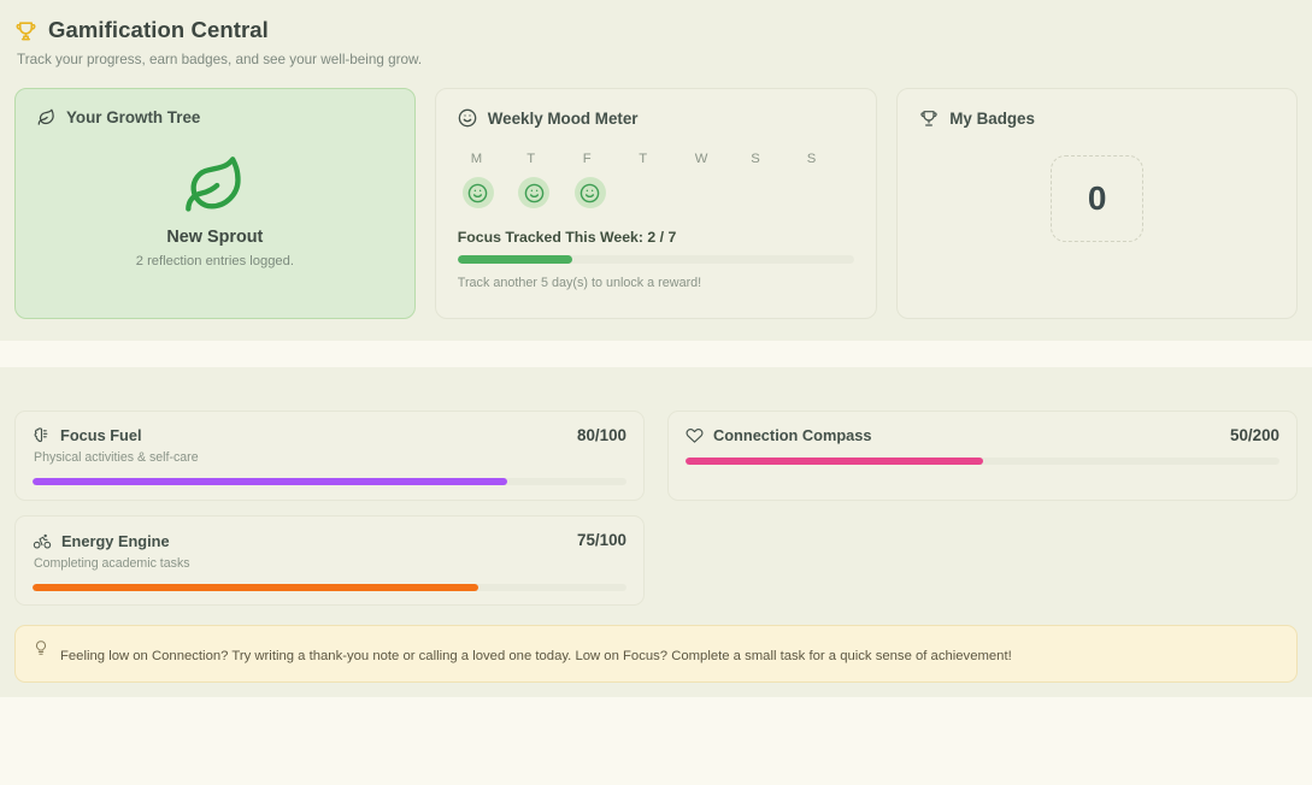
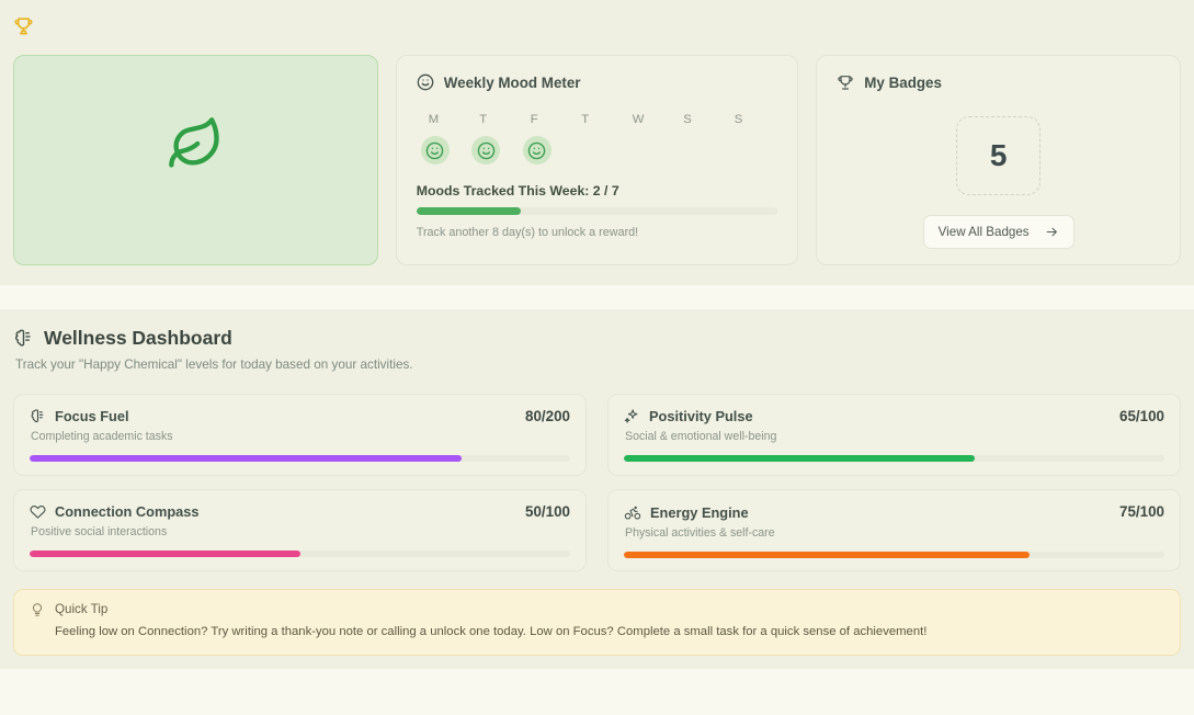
- Gamification Central
- Track your progress, earn badges, and see your well-being grow.
- Your Growth Tree
- New Sprout
- 2 reflection entries logged.
  Weekly Mood Meter
  M
  T
  F
  T
  W
  S
  S
- Focus Tracked This Week: 2 / 7
+ Moods Tracked This Week: 2 / 7
- Track another 5 day(s) to unlock a reward!
+ Track another 8 day(s) to unlock a reward!
  My Badges
- 0
+ 5
+ View All Badges
+ Wellness Dashboard
+ Track your "Happy Chemical" levels for today based on your activities.
  Focus Fuel
- 80/100
+ 80/200
- Physical activities & self-care
+ Completing academic tasks
+ Positivity Pulse
+ 65/100
+ Social & emotional well-being
  Connection Compass
- 50/200
+ 50/100
+ Positive social interactions
  Energy Engine
  75/100
- Completing academic tasks
+ Physical activities & self-care
+ Quick Tip
- Feeling low on Connection? Try writing a thank-you note or calling a loved one today. Low on Focus? Complete a small task for a quick sense of achievement!
+ Feeling low on Connection? Try writing a thank-you note or calling a unlock one today. Low on Focus? Complete a small task for a quick sense of achievement!
